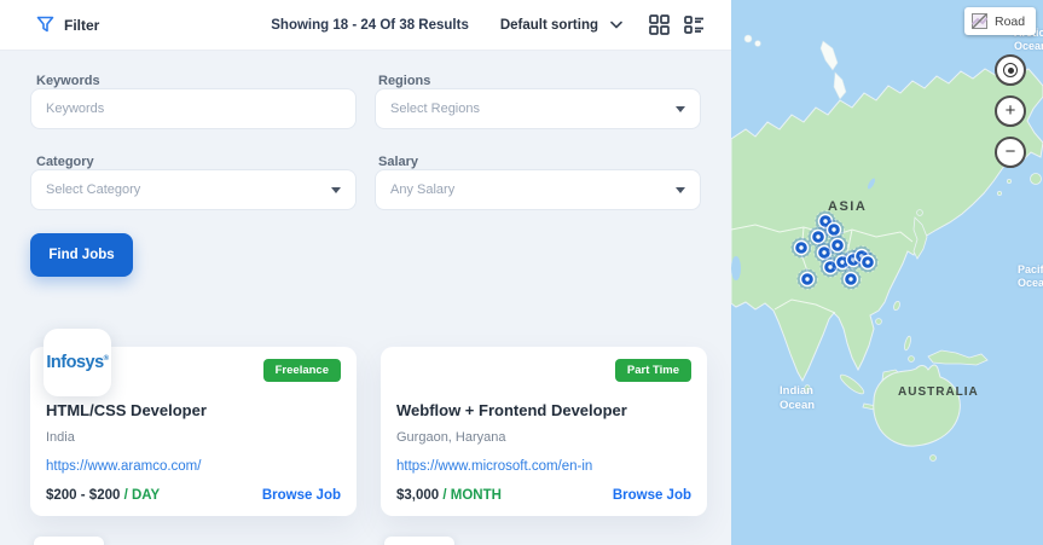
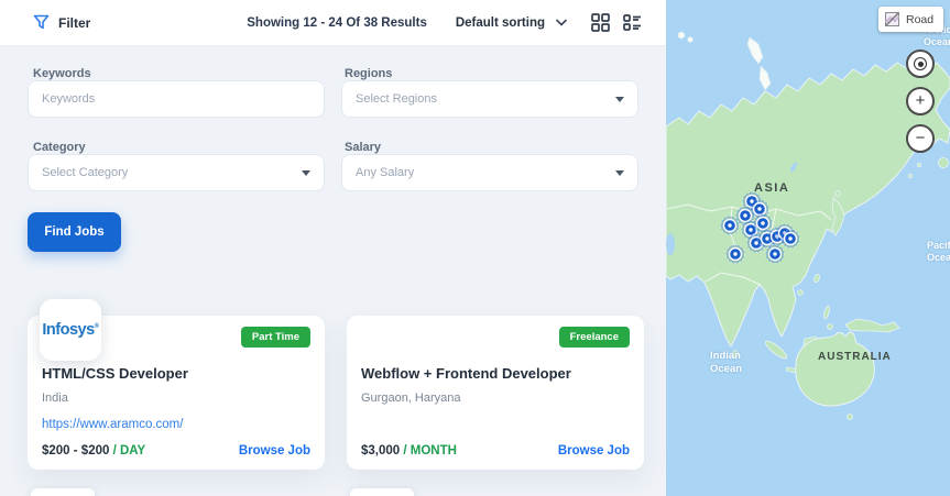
  Filter
- Showing 18 - 24 Of 38 Results
+ Showing 12 - 24 Of 38 Results
  Default sorting
  Keywords
  Keywords
  Regions
  Select Regions
  Category
  Select Category
  Salary
  Any Salary
  Find Jobs
  Infosys
- Freelance
+ Part Time
  HTML/CSS Developer
  India
  https://www.aramco.com/
  $200 - $200 / DAY
  Browse Job
- Part Time
+ Freelance
  Webflow + Frontend Developer
  Gurgaon, Haryana
- https://www.microsoft.com/en-in
  $3,000 / MONTH
  Browse Job
  ASIA
  AUSTRALIA
  Indian
  Ocean
  Ocea
  Pacif
  Ocea
  Road
  +
  −
